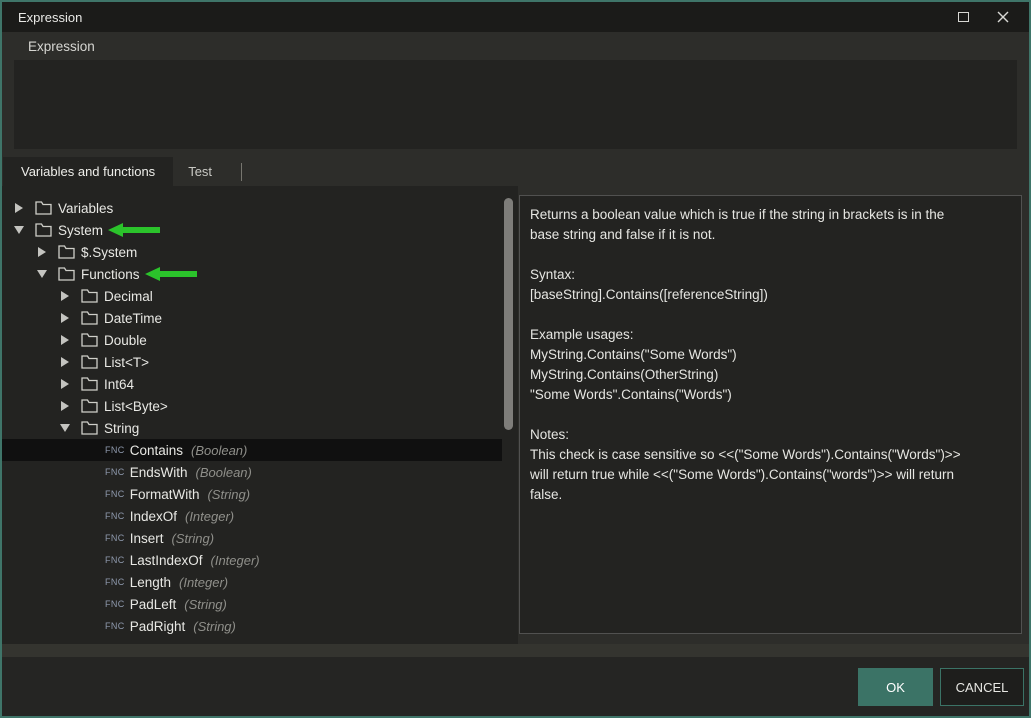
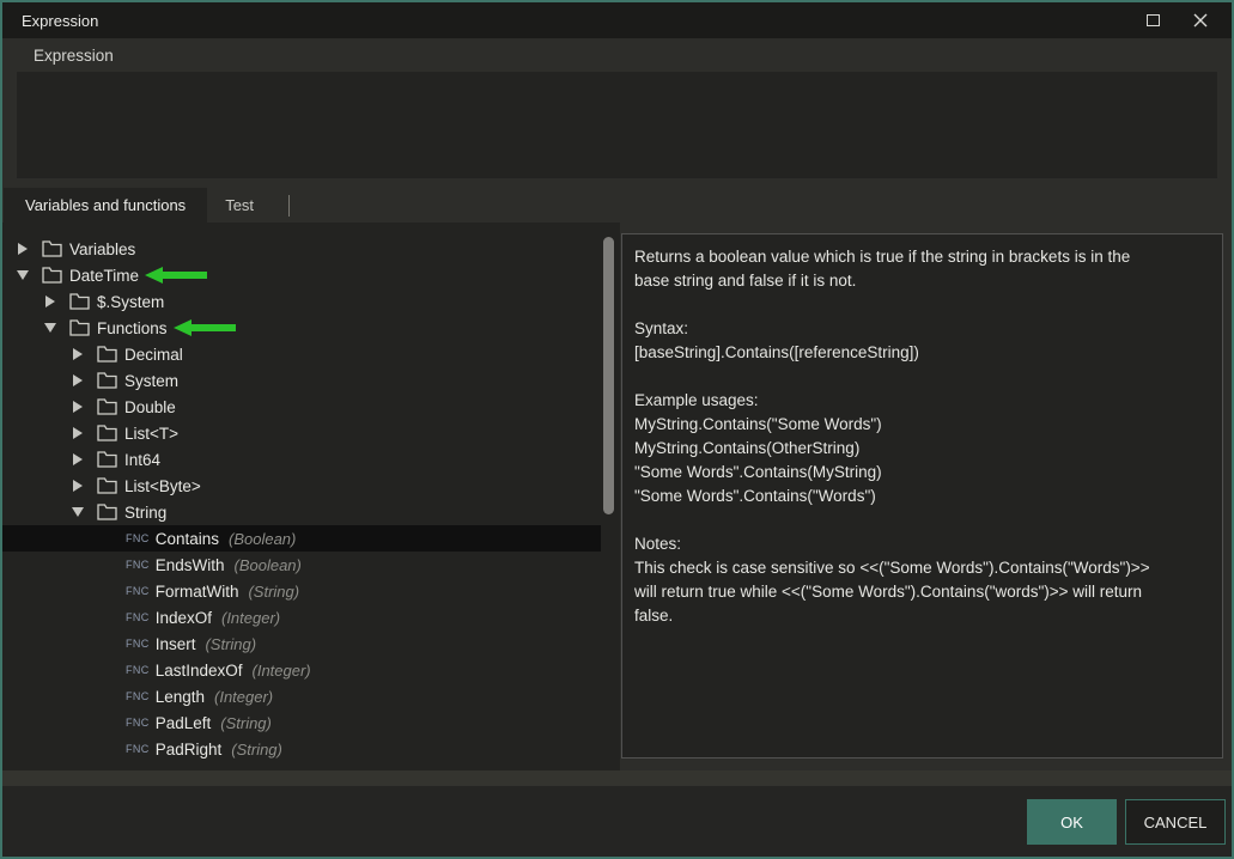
  Expression
  Expression
  Variables and functions
  Test
  Variables
- System
+ DateTime
  $.System
  Functions
  Decimal
- DateTime
+ System
  Double
  List<T>
  Int64
  List<Byte>
  String
  FNC
  Contains
  (Boolean)
  FNC
  EndsWith
  (Boolean)
  FNC
  FormatWith
  (String)
  FNC
  IndexOf
  (Integer)
  FNC
  Insert
  (String)
  FNC
  LastIndexOf
  (Integer)
  FNC
  Length
  (Integer)
  FNC
  PadLeft
  (String)
  FNC
  PadRight
  (String)
  Returns a boolean value which is true if the string in brackets is in the
  base string and false if it is not.
  Syntax:
  [baseString].Contains([referenceString])
  Example usages:
  MyString.Contains("Some Words")
  MyString.Contains(OtherString)
+ "Some Words".Contains(MyString)
  "Some Words".Contains("Words")
  Notes:
  This check is case sensitive so <<("Some Words").Contains("Words")>>
  will return true while <<("Some Words").Contains("words")>> will return
  false.
  OK
  CANCEL
